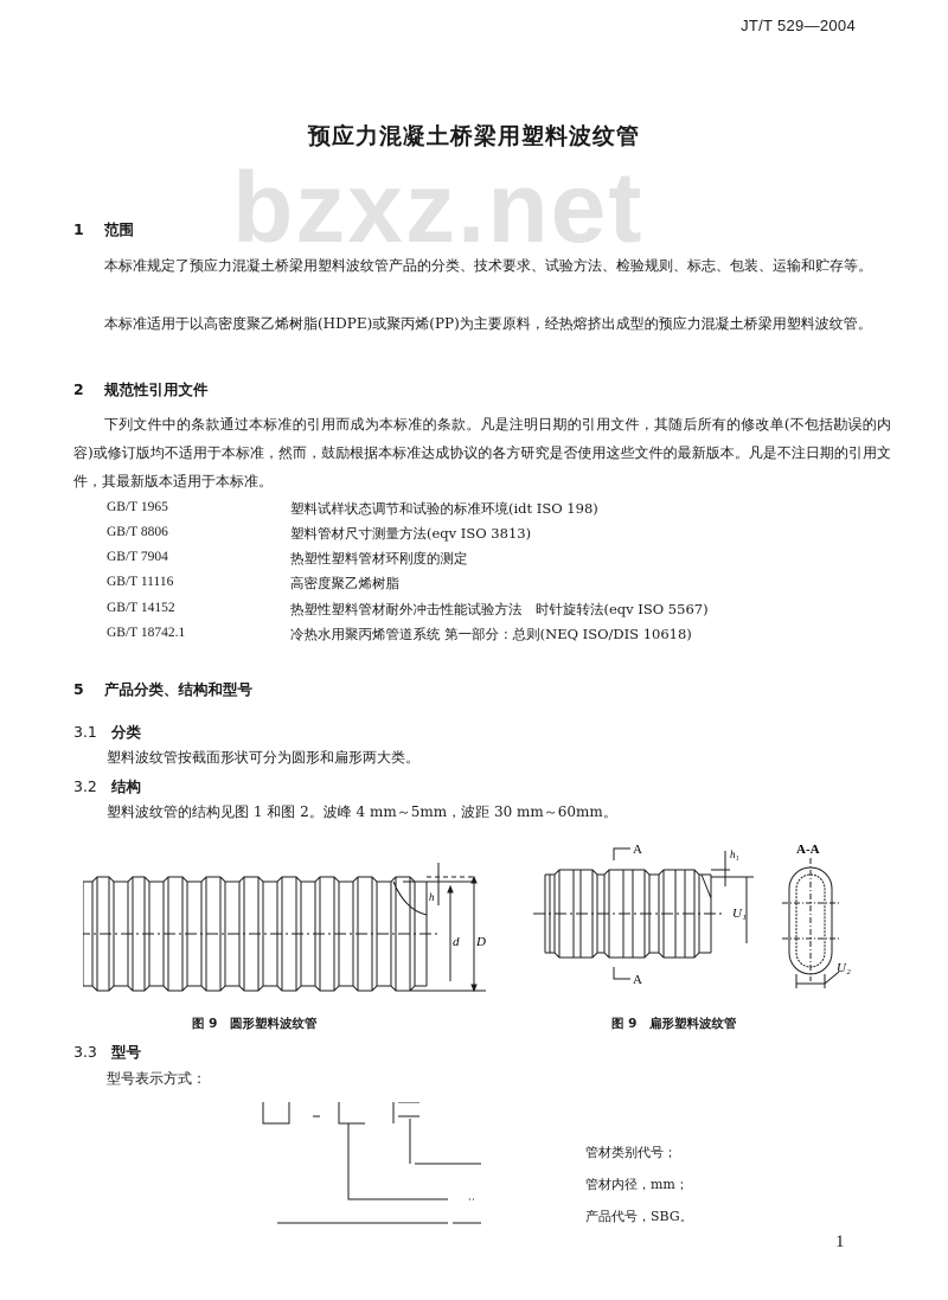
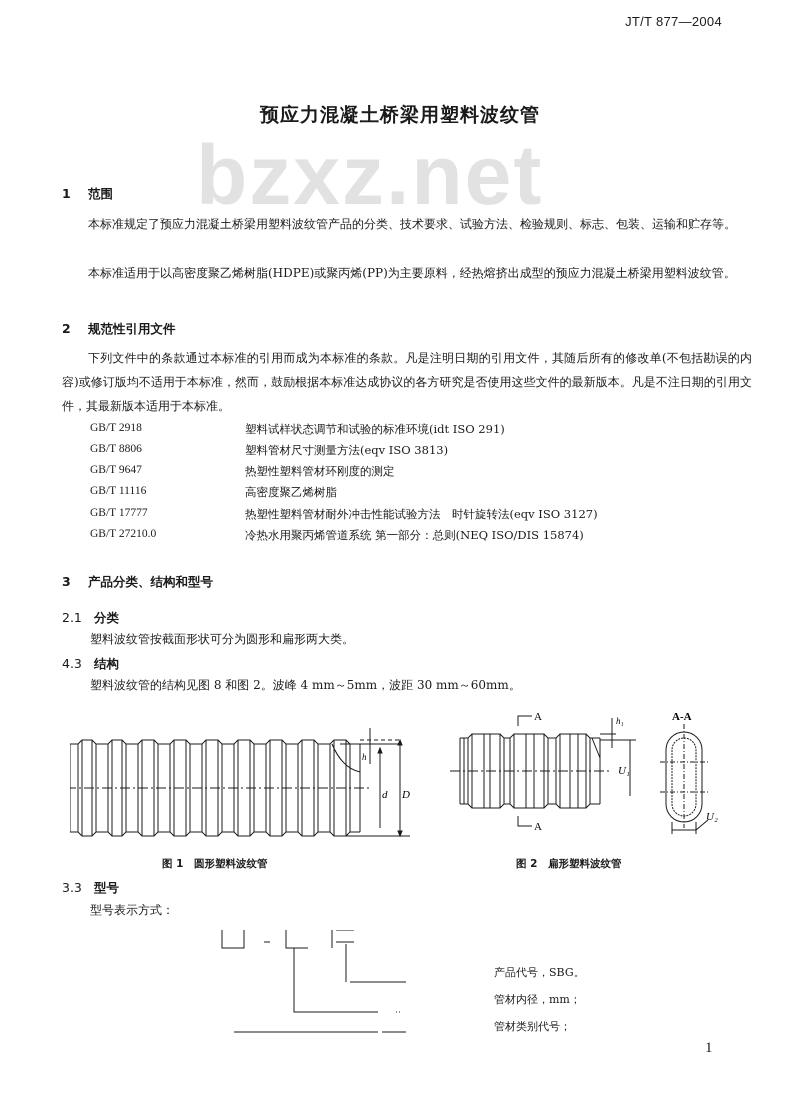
- JT/T 529—2004
+ JT/T 877—2004
  预应力混凝土桥梁用塑料波纹管
  bzxz.net
  1 范围
  本标准规定了预应力混凝土桥梁用塑料波纹管产品的分类、技术要求、试验方法、检验规则、标志、包装、运输和贮存等。
  本标准适用于以高密度聚乙烯树脂(HDPE)或聚丙烯(PP)为主要原料，经热熔挤出成型的预应力混凝土桥梁用塑料波纹管。
  2 规范性引用文件
  下列文件中的条款通过本标准的引用而成为本标准的条款。凡是注明日期的引用文件，其随后所有的修改单(不包括勘误的内容)或修订版均不适用于本标准，然而，鼓励根据本标准达成协议的各方研究是否使用这些文件的最新版本。凡是不注日期的引用文件，其最新版本适用于本标准。
- GB/T 1965
+ GB/T 2918
- 塑料试样状态调节和试验的标准环境(idt ISO 198)
+ 塑料试样状态调节和试验的标准环境(idt ISO 291)
  GB/T 8806
  塑料管材尺寸测量方法(eqv ISO 3813)
- GB/T 7904
+ GB/T 9647
  热塑性塑料管材环刚度的测定
  GB/T 11116
  高密度聚乙烯树脂
- GB/T 14152
+ GB/T 17777
- 热塑性塑料管材耐外冲击性能试验方法 时针旋转法(eqv ISO 5567)
+ 热塑性塑料管材耐外冲击性能试验方法 时针旋转法(eqv ISO 3127)
- GB/T 18742.1
+ GB/T 27210.0
- 冷热水用聚丙烯管道系统 第一部分：总则(NEQ ISO/DIS 10618)
+ 冷热水用聚丙烯管道系统 第一部分：总则(NEQ ISO/DIS 15874)
- 5 产品分类、结构和型号
+ 3 产品分类、结构和型号
- 3.1 分类
+ 2.1 分类
  塑料波纹管按截面形状可分为圆形和扁形两大类。
- 3.2 结构
+ 4.3 结构
- 塑料波纹管的结构见图 1 和图 2。波峰 4 mm～5mm，波距 30 mm～60mm。
+ 塑料波纹管的结构见图 8 和图 2。波峰 4 mm～5mm，波距 30 mm～60mm。
  h
  d
  D
- 图 9 圆形塑料波纹管
+ 图 1 圆形塑料波纹管
  A
  A
  A-A
  h₁
  U₁
  U₂
- 图 9 扁形塑料波纹管
+ 图 2 扁形塑料波纹管
  3.3 型号
  型号表示方式：
- 管材类别代号；
+ 产品代号，SBG。
  管材内径，mm；
- 产品代号，SBG。
+ 管材类别代号；
  1
